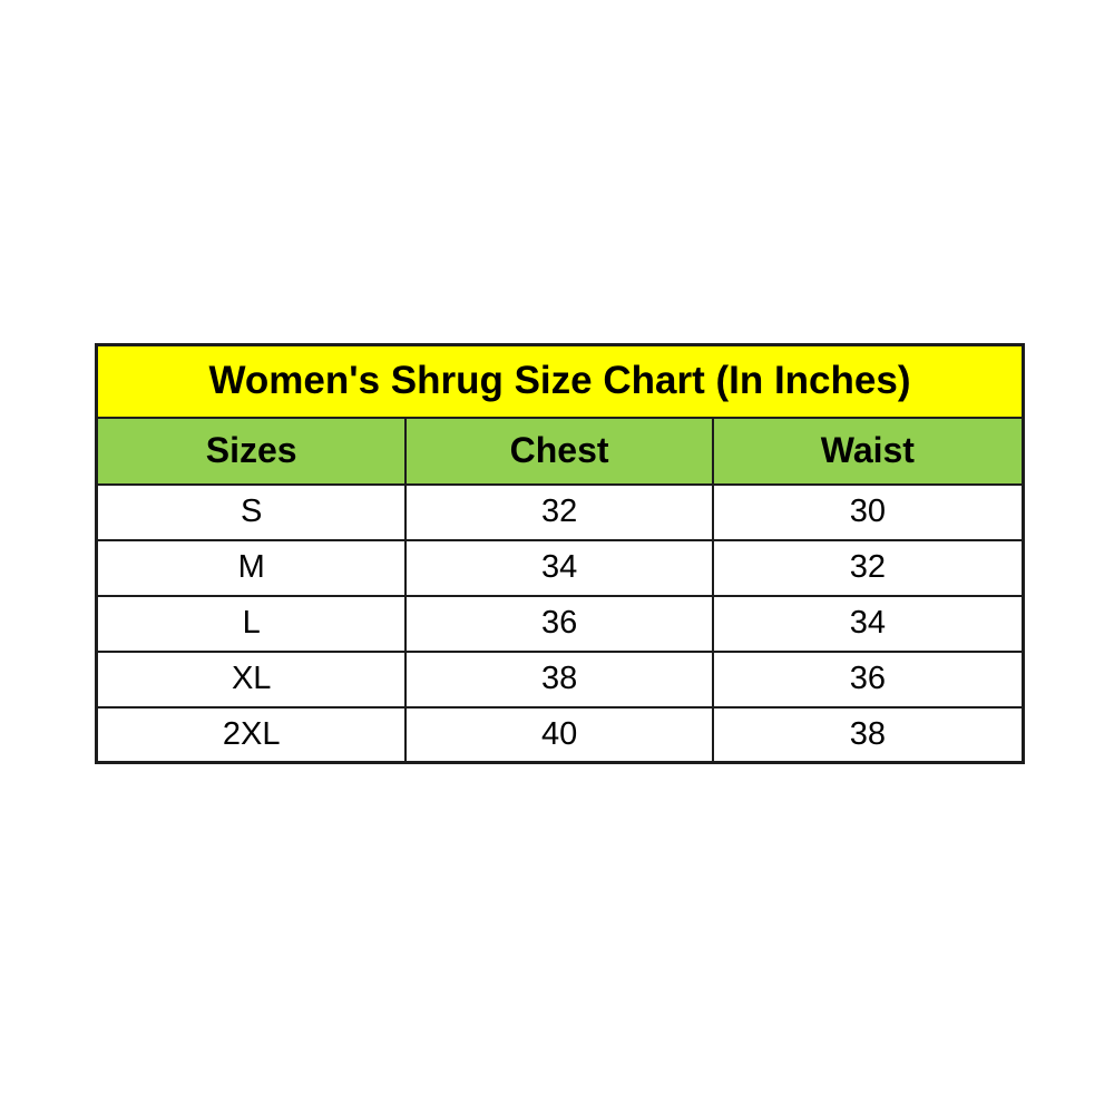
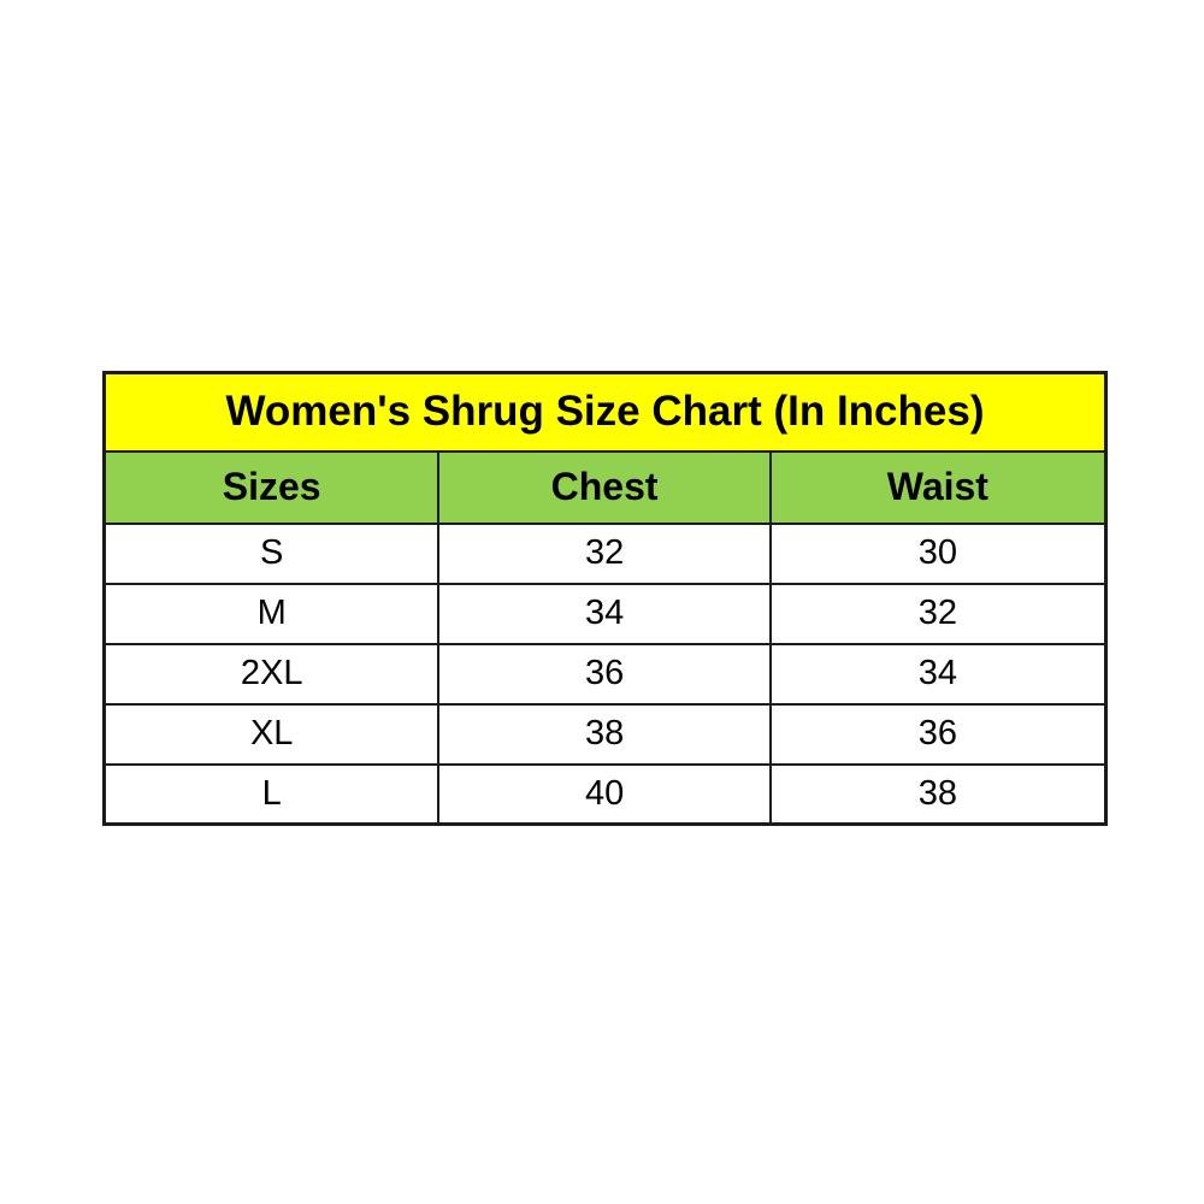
  Women's Shrug Size Chart (In Inches)
  Sizes	Chest	Waist
  S	32	30
  M	34	32
- L	36	34
+ 2XL	36	34
  XL	38	36
- 2XL	40	38
+ L	40	38
